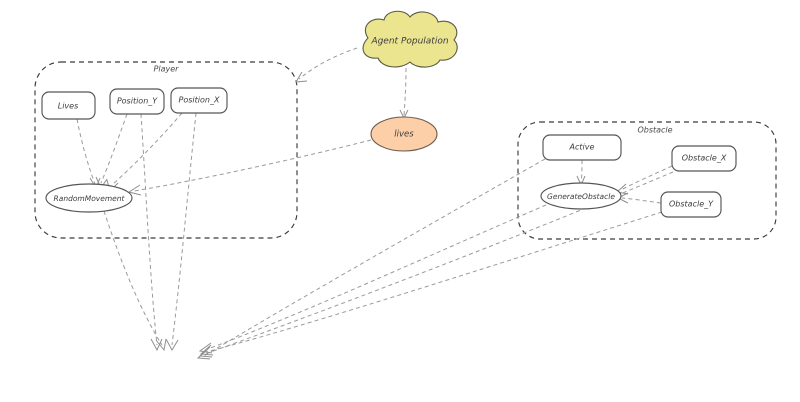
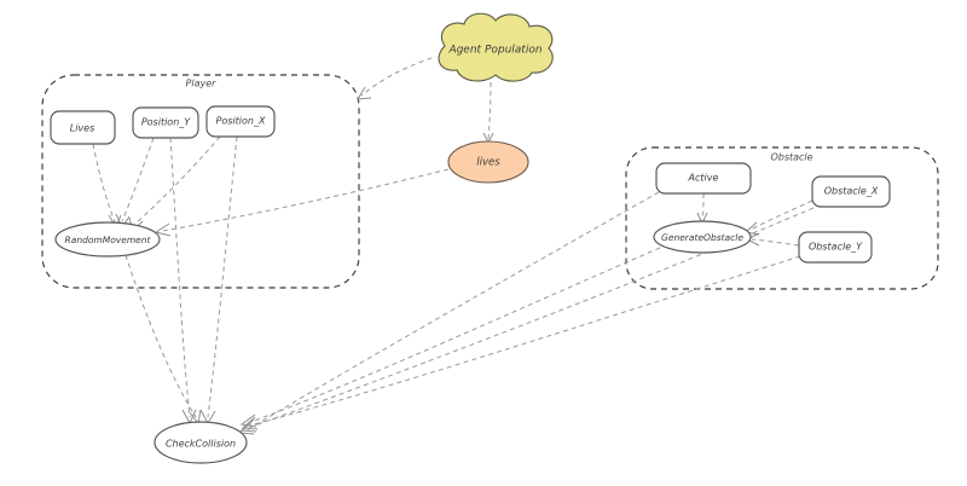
  Player
  Obstacle
  Agent Population
  lives
  Lives
  Position_Y
  Position_X
  RandomMovement
  Active
  Obstacle_X
  Obstacle_Y
  GenerateObstacle
+ CheckCollision
